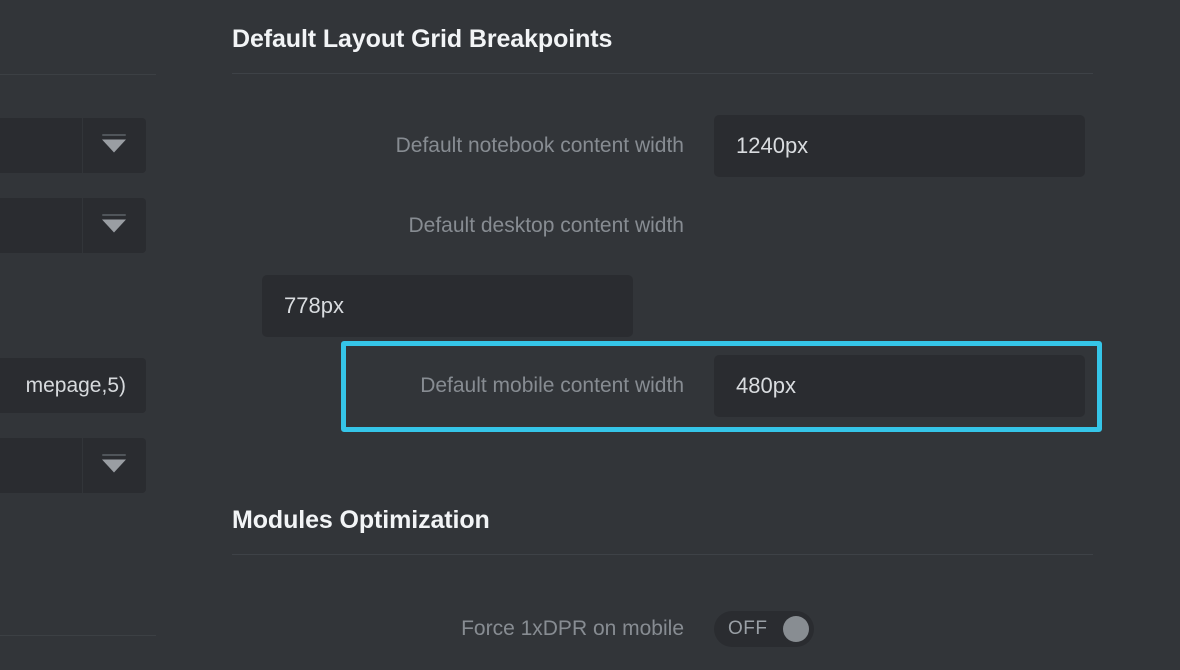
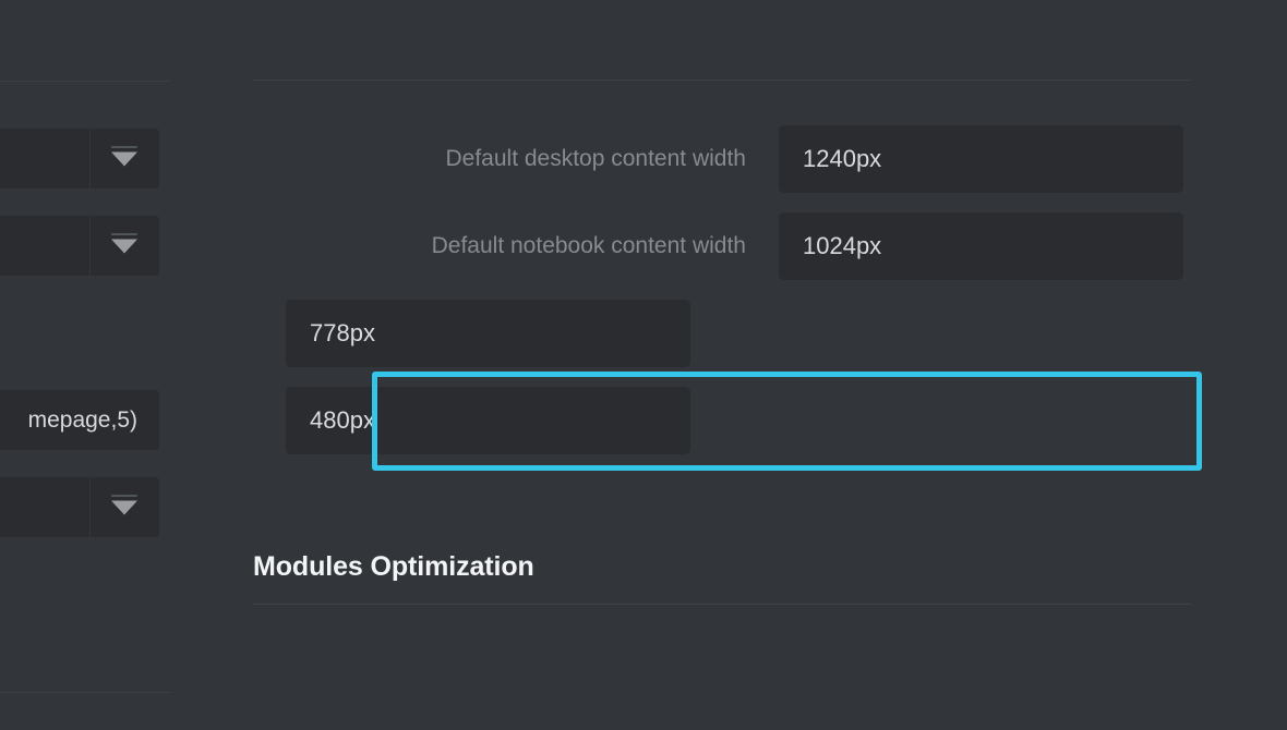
  mepage,5)
- Default Layout Grid Breakpoints
- Default notebook content width
+ Default desktop content width
  1240px
- Default desktop content width
+ Default notebook content width
+ 1024px
  778px
- Default mobile content width
  480px
  Modules Optimization
- Force 1xDPR on mobile
- OFF
